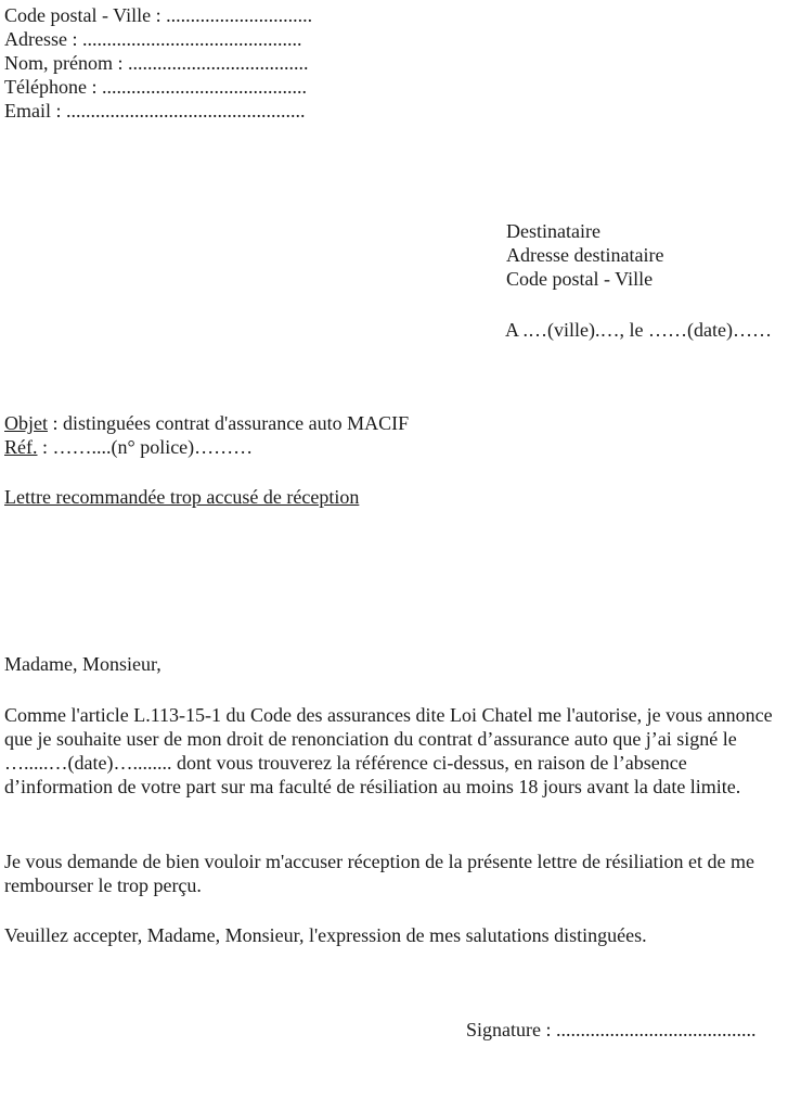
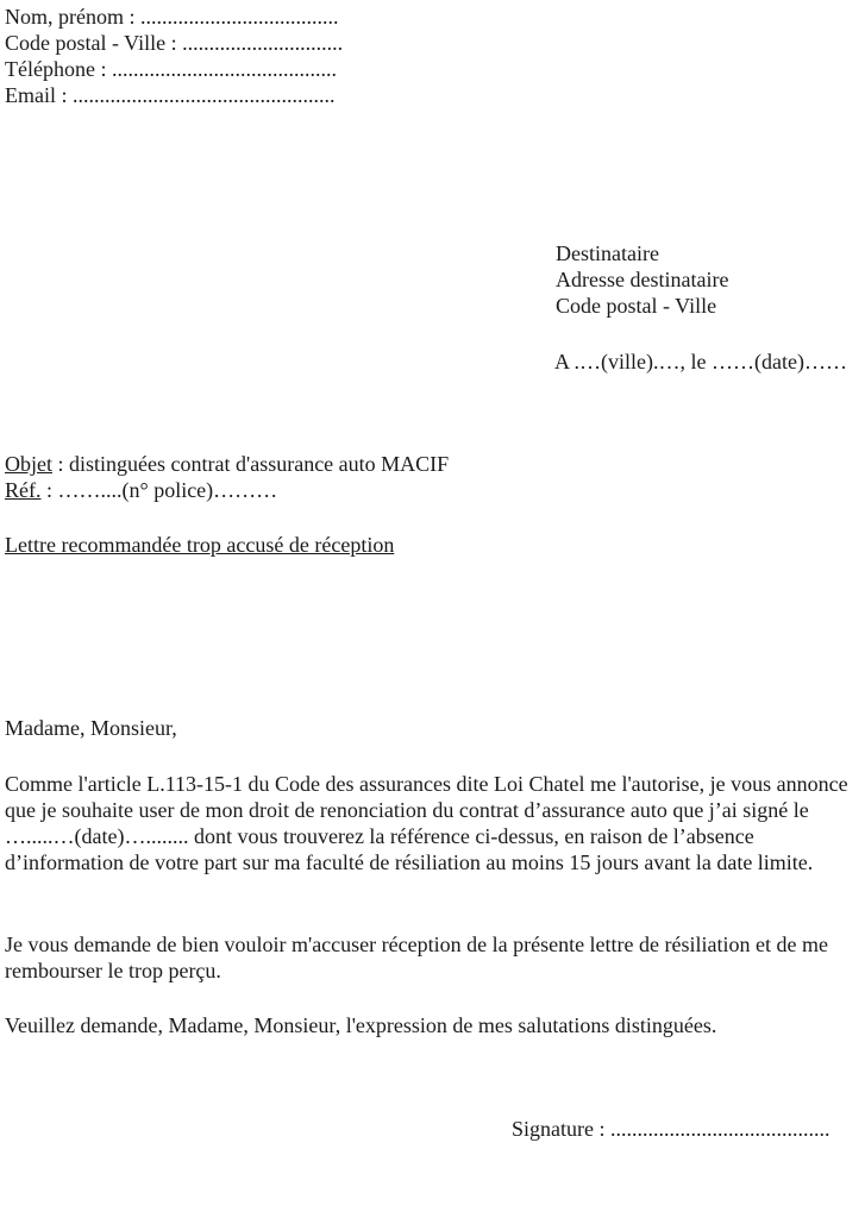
- Code postal - Ville : ..............................
+ Nom, prénom : .....................................
- Adresse : .............................................
- Nom, prénom : .....................................
+ Code postal - Ville : ..............................
  Téléphone : ..........................................
  Email : .................................................
  Destinataire
  Adresse destinataire
  Code postal - Ville
  A .…(ville).…, le ……(date)……
  Objet : distinguées contrat d'assurance auto MACIF
  Réf. : ……....(n° police)………
  Lettre recommandée trop accusé de réception
  Madame, Monsieur,
- Comme l'article L.113-15-1 du Code des assurances dite Loi Chatel me l'autorise, je vous annonce que je souhaite user de mon droit de renonciation du contrat d’assurance auto que j’ai signé le ….....…(date)…........ dont vous trouverez la référence ci-dessus, en raison de l’absence d’information de votre part sur ma faculté de résiliation au moins 18 jours avant la date limite.
+ Comme l'article L.113-15-1 du Code des assurances dite Loi Chatel me l'autorise, je vous annonce que je souhaite user de mon droit de renonciation du contrat d’assurance auto que j’ai signé le ….....…(date)…........ dont vous trouverez la référence ci-dessus, en raison de l’absence d’information de votre part sur ma faculté de résiliation au moins 15 jours avant la date limite.
  Je vous demande de bien vouloir m'accuser réception de la présente lettre de résiliation et de me rembourser le trop perçu.
- Veuillez accepter, Madame, Monsieur, l'expression de mes salutations distinguées.
+ Veuillez demande, Madame, Monsieur, l'expression de mes salutations distinguées.
  Signature : .........................................
